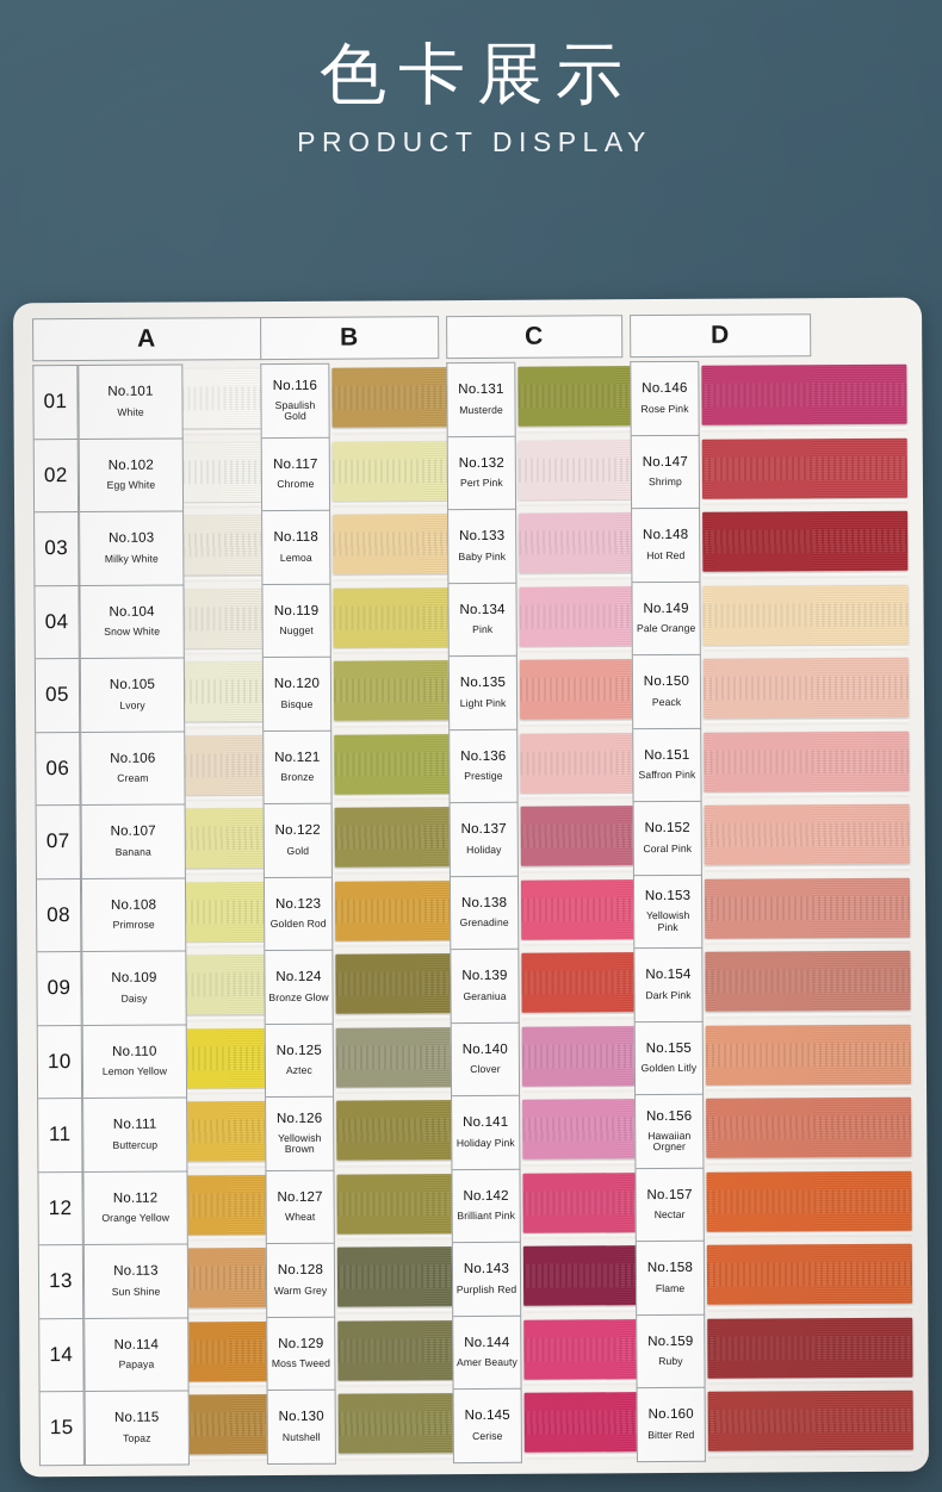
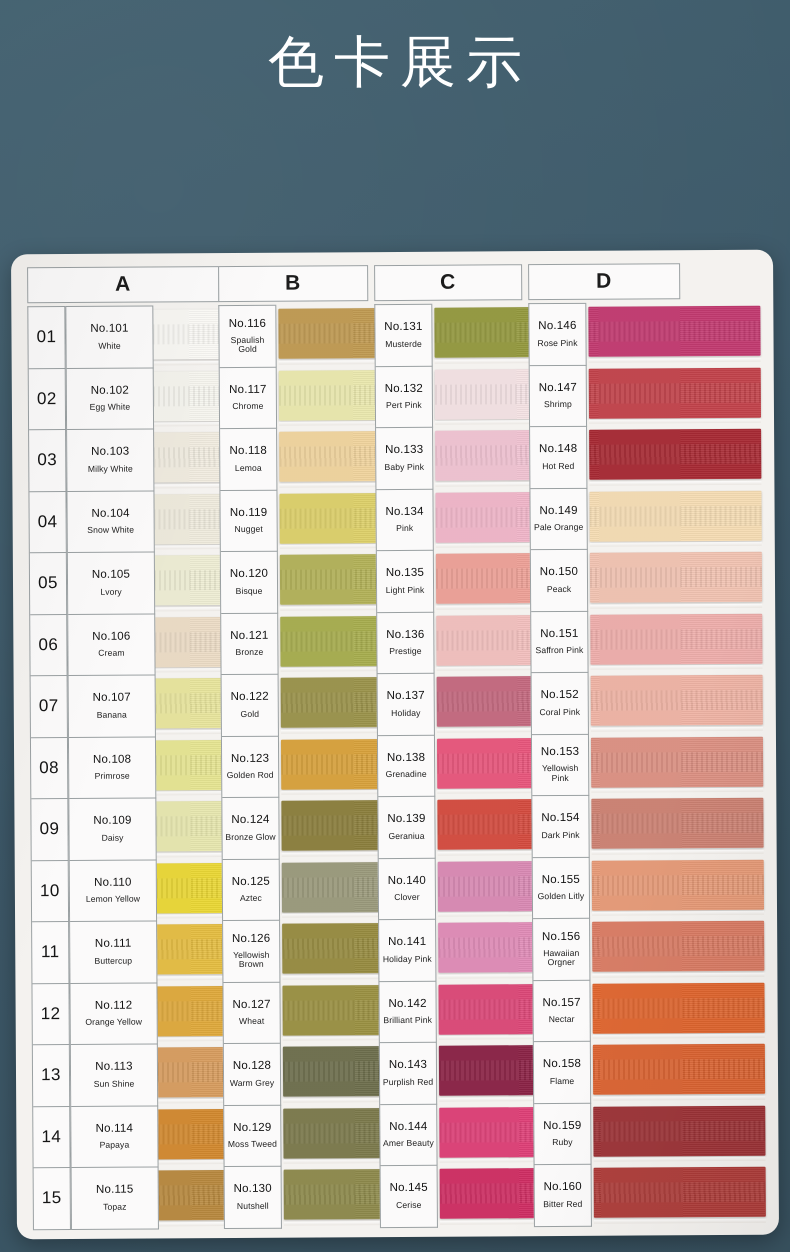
  色卡展示
- PRODUCT DISPLAY
